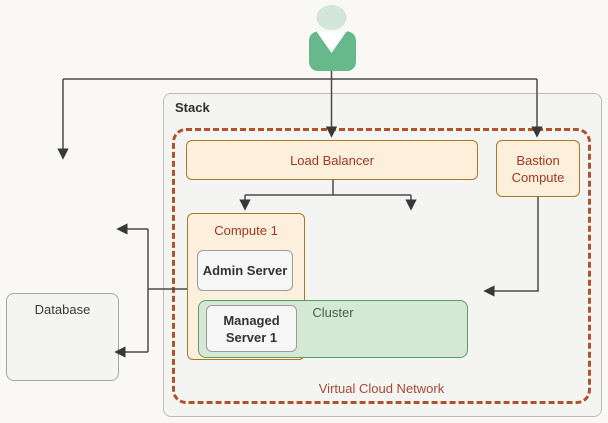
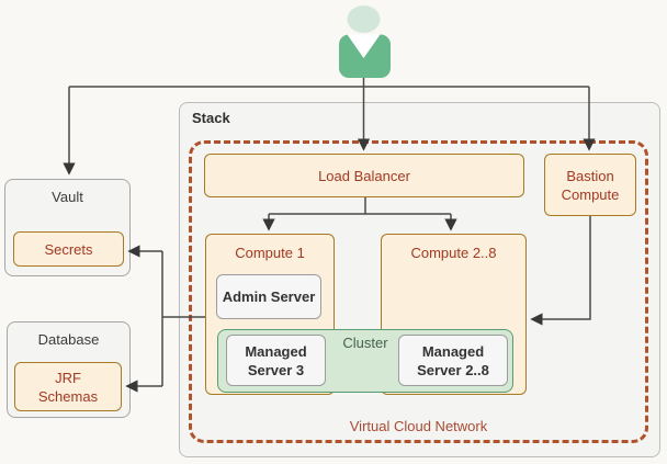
  Stack
  Virtual Cloud Network
+ Vault
+ Secrets
  Database
+ JRF Schemas
  Load Balancer
  Bastion Compute
  Compute 1
+ Compute 2..8
  Admin Server
  Cluster
- Managed Server 1
+ Managed Server 3
+ Managed Server 2..8
